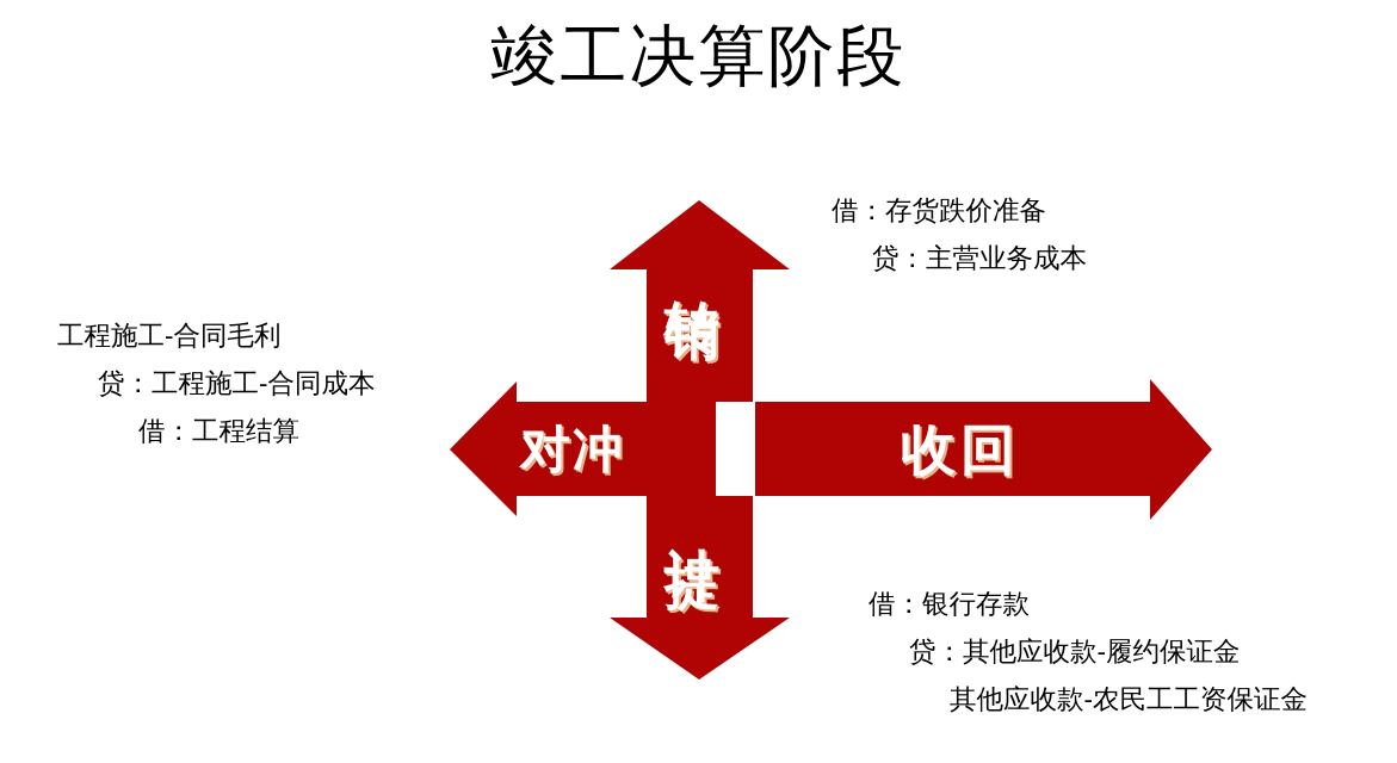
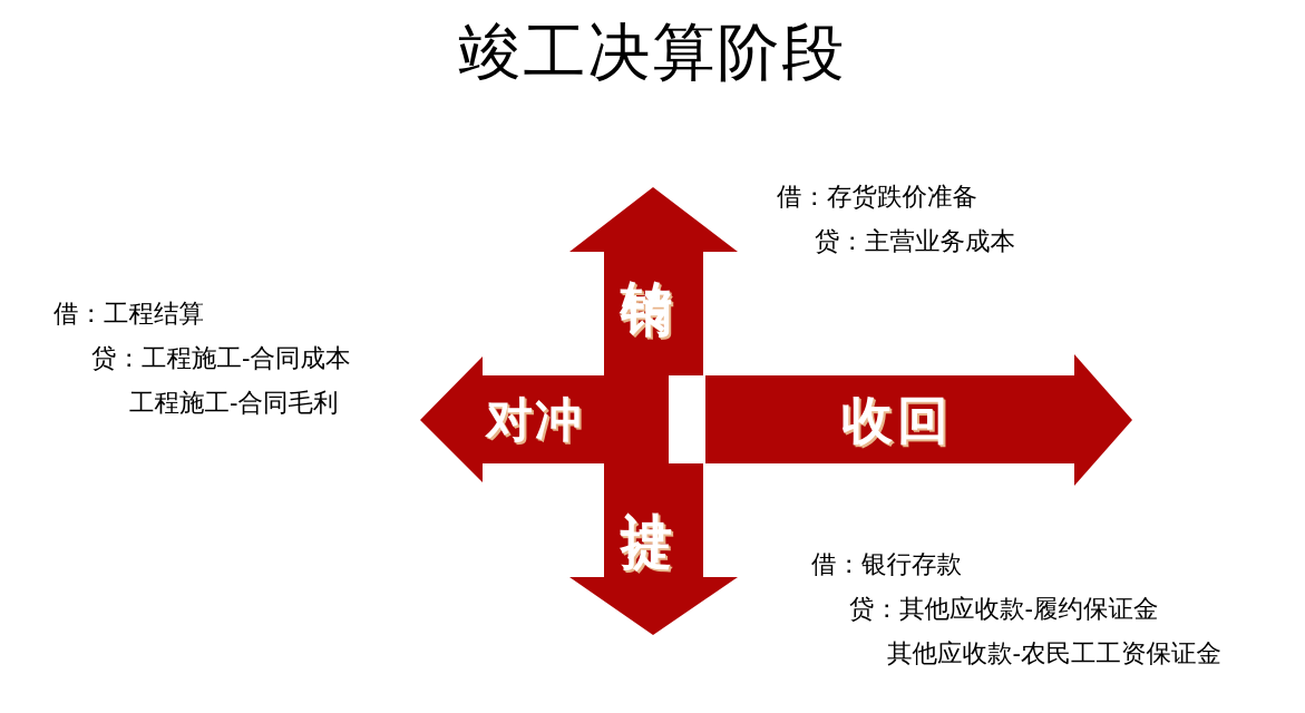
  竣工决算阶段
  对冲
  收回
  借：存货跌价准备
  贷：主营业务成本
- 工程施工-合同毛利
+ 借：工程结算
  贷：工程施工-合同成本
- 借：工程结算
+ 工程施工-合同毛利
  借：银行存款
  贷：其他应收款-履约保证金
  其他应收款-农民工工资保证金
